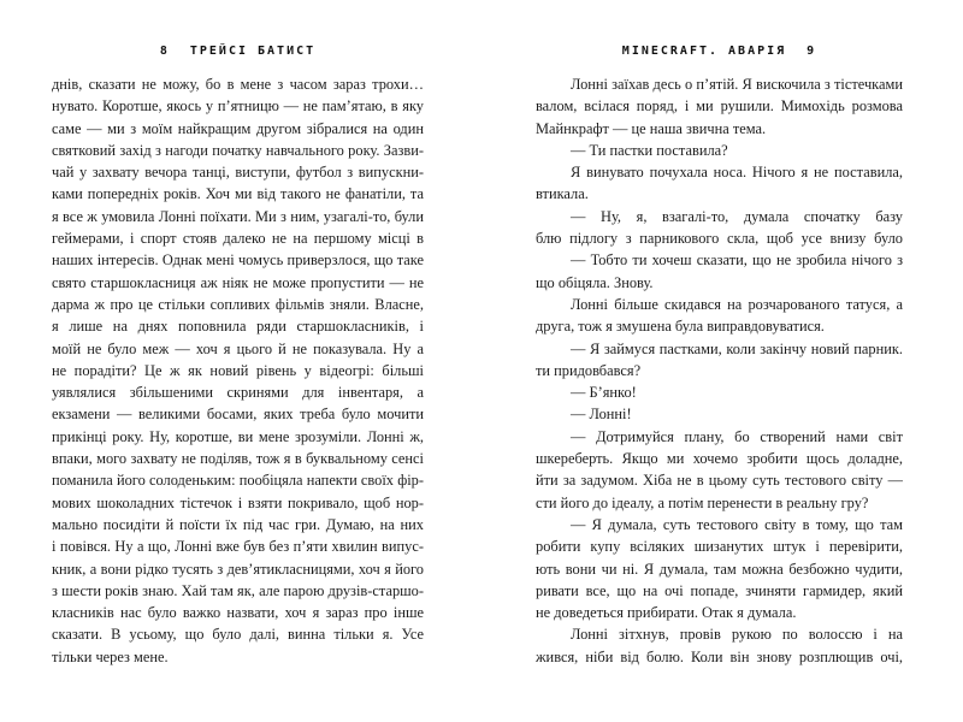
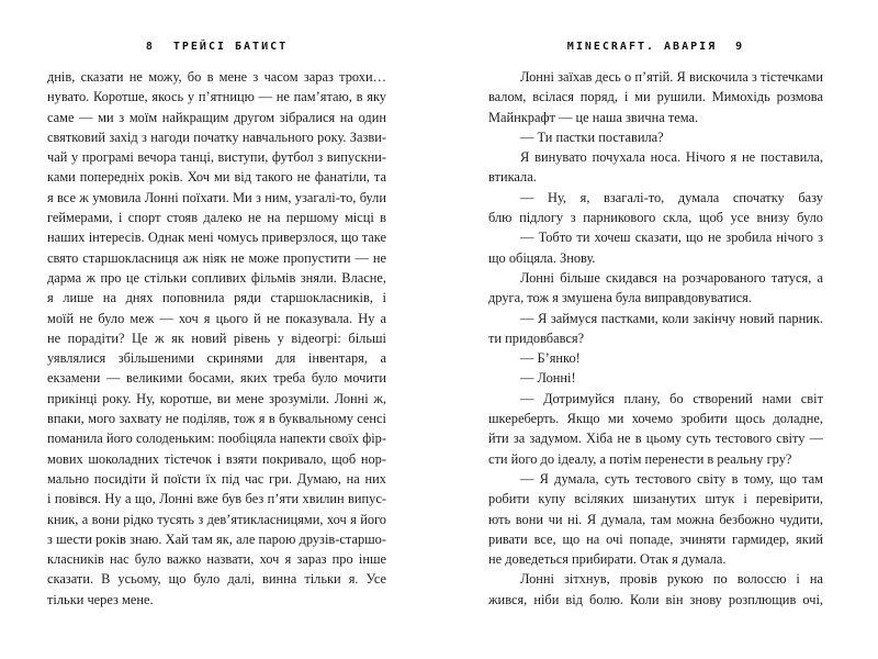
  8
  ТРЕЙСІ БАТИСТ
  днів, сказати не можу, бо в мене з часом зараз трохи…
  нувато. Коротше, якось у п’ятницю — не пам’ятаю, в яку
  саме — ми з моїм найкращим другом зібралися на один
  святковий захід з нагоди початку навчального року. Зазви-
- чай у захвату вечора танці, виступи, футбол з випускни-
+ чай у програмі вечора танці, виступи, футбол з випускни-
  ками попередніх років. Хоч ми від такого не фанатіли, та
  я все ж умовила Лонні поїхати. Ми з ним, узагалі-то, були
  геймерами, і спорт стояв далеко не на першому місці в
  наших інтересів. Однак мені чомусь приверзлося, що таке
  свято старшокласниця аж ніяк не може пропустити — не
  дарма ж про це стільки сопливих фільмів зняли. Власне,
  я лише на днях поповнила ряди старшокласників, і
  моїй не було меж — хоч я цього й не показувала. Ну а
  не порадіти? Це ж як новий рівень у відеогрі: більші
  уявлялися збільшеними скринями для інвентаря, а
  екзамени — великими босами, яких треба було мочити
  прикінці року. Ну, коротше, ви мене зрозуміли. Лонні ж,
  впаки, мого захвату не поділяв, тож я в буквальному сенсі
  поманила його солоденьким: пообіцяла напекти своїх фір-
  мових шоколадних тістечок і взяти покривало, щоб нор-
  мально посидіти й поїсти їх під час гри. Думаю, на них
  і повівся. Ну а що, Лонні вже був без п’яти хвилин випус-
  кник, а вони рідко тусять з дев’ятикласницями, хоч я його
  з шести років знаю. Хай там як, але парою друзів-старшо-
  класників нас було важко назвати, хоч я зараз про інше
  сказати. В усьому, що було далі, винна тільки я. Усе
  тільки через мене.
  MINECRAFT. АВАРІЯ
  9
  Лонні заїхав десь о п’ятій. Я вискочила з тістечками
  валом, всілася поряд, і ми рушили. Мимохідь розмова
  Майнкрафт — це наша звична тема.
  — Ти пастки поставила?
  Я винувато почухала носа. Нічого я не поставила,
  втикала.
  — Ну, я, взагалі-то, думала спочатку базу
  блю підлогу з парникового скла, щоб усе внизу було
  — Тобто ти хочеш сказати, що не зробила нічого з
  що обіцяла. Знову.
  Лонні більше скидався на розчарованого татуся, а
  друга, тож я змушена була виправдовуватися.
  — Я займуся пастками, коли закінчу новий парник.
  ти придовбався?
  — Б’янко!
  — Лонні!
  — Дотримуйся плану, бо створений нами світ
  шкереберть. Якщо ми хочемо зробити щось доладне,
  йти за задумом. Хіба не в цьому суть тестового світу —
  сти його до ідеалу, а потім перенести в реальну гру?
  — Я думала, суть тестового світу в тому, що там
  робити купу всіляких шизанутих штук і перевірити,
  ють вони чи ні. Я думала, там можна безбожно чудити,
  ривати все, що на очі попаде, зчиняти гармидер, який
  не доведеться прибирати. Отак я думала.
  Лонні зітхнув, провів рукою по волоссю і на
  жився, ніби від болю. Коли він знову розплющив очі,
